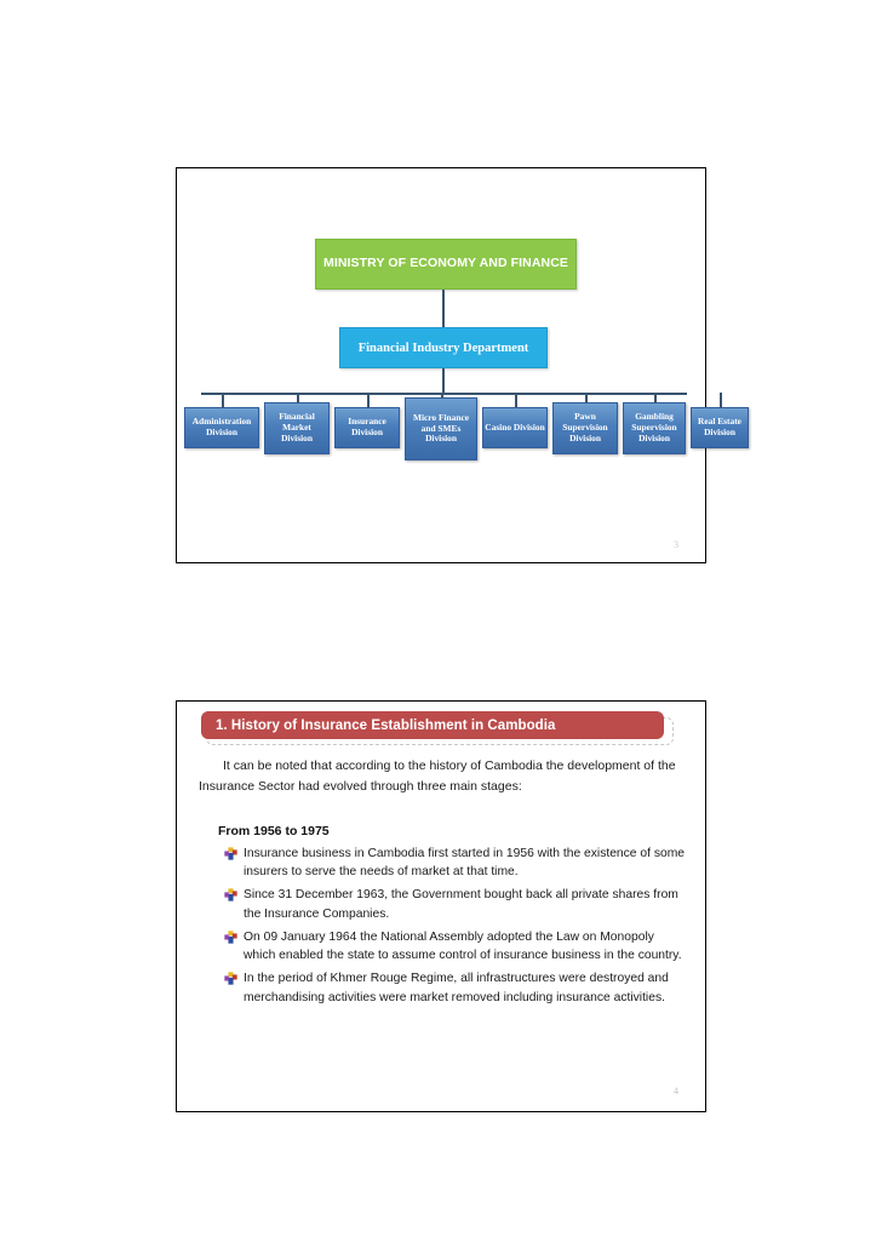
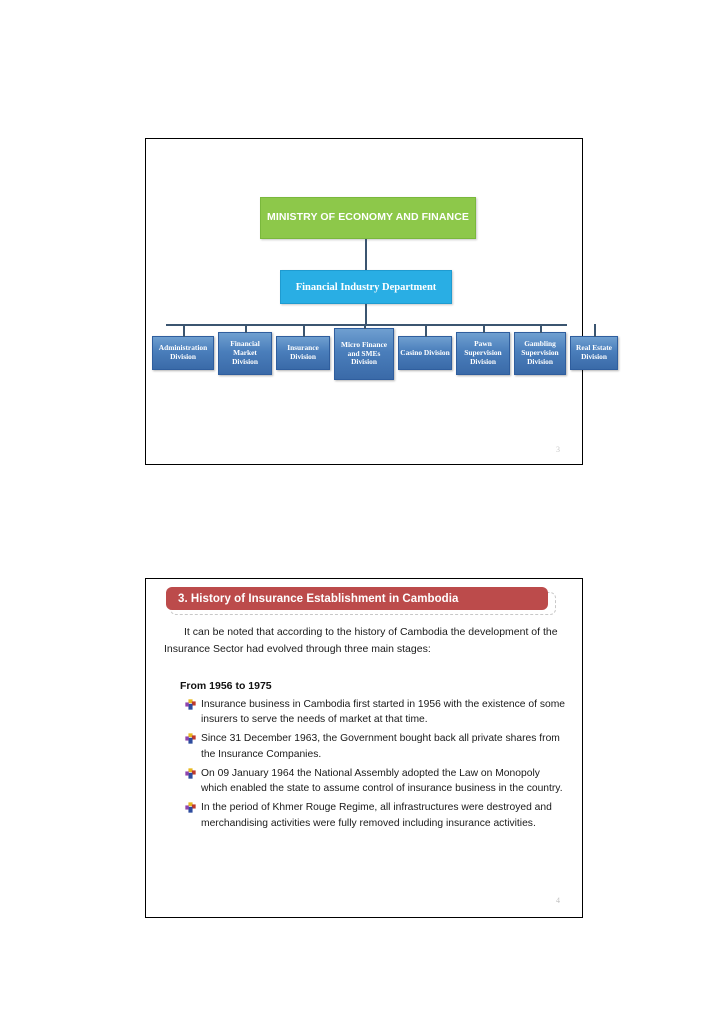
  MINISTRY OF ECONOMY AND FINANCE
  Financial Industry Department
  Administration Division
  Financial Market Division
  Insurance Division
  Micro Finance and SMEs Division
  Casino Division
  Pawn Supervision Division
  Gambling Supervision Division
  Real Estate Division
  3
- 1. History of Insurance Establishment in Cambodia
+ 3. History of Insurance Establishment in Cambodia
  It can be noted that according to the history of Cambodia the development of the Insurance Sector had evolved through three main stages:
  From 1956 to 1975
  Insurance business in Cambodia first started in 1956 with the existence of some insurers to serve the needs of market at that time.
  Since 31 December 1963, the Government bought back all private shares from the Insurance Companies.
  On 09 January 1964 the National Assembly adopted the Law on Monopoly which enabled the state to assume control of insurance business in the country.
- In the period of Khmer Rouge Regime, all infrastructures were destroyed and merchandising activities were market removed including insurance activities.
+ In the period of Khmer Rouge Regime, all infrastructures were destroyed and merchandising activities were fully removed including insurance activities.
  4
